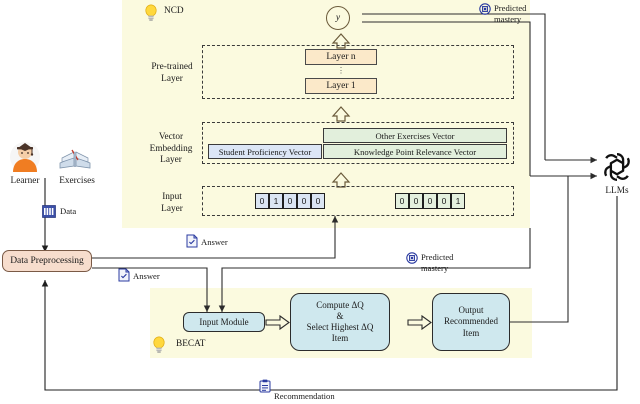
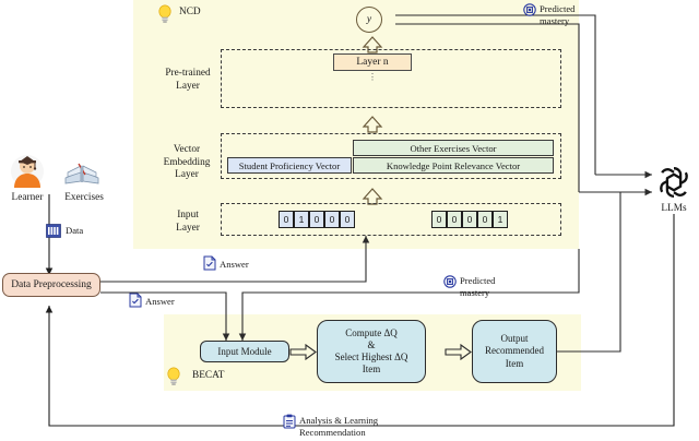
  NCD
  y
  Pre-trained
  Layer
  Layer n
  ⋮
- Layer 1
  Vector
  Embedding
  Layer
  Other Exercises Vector
  Student Proficiency Vector
  Knowledge Point Relevance Vector
  Input
  Layer
  0
  1
  0
  0
  0
  0
  0
  0
  0
  1
  Learner
  Exercises
  Data
  Data Preprocessing
  BECAT
  Input Module
  Compute ΔQ
  &
  Select Highest ΔQ
  Item
  Output
  Recommended
  Item
  LLMs
  Predicted
  mastery
  Predicted
  mastery
  Answer
  Answer
+ Analysis & Learning
  Recommendation
